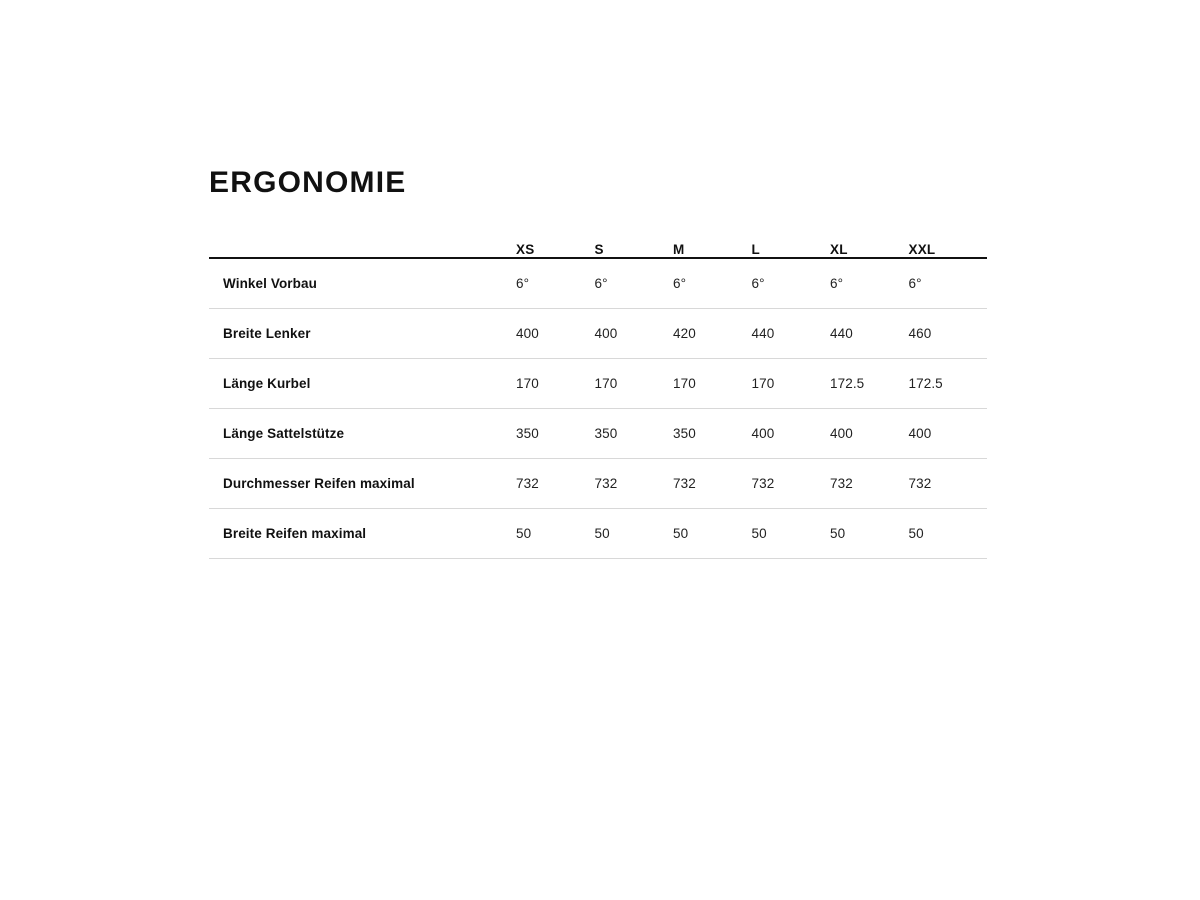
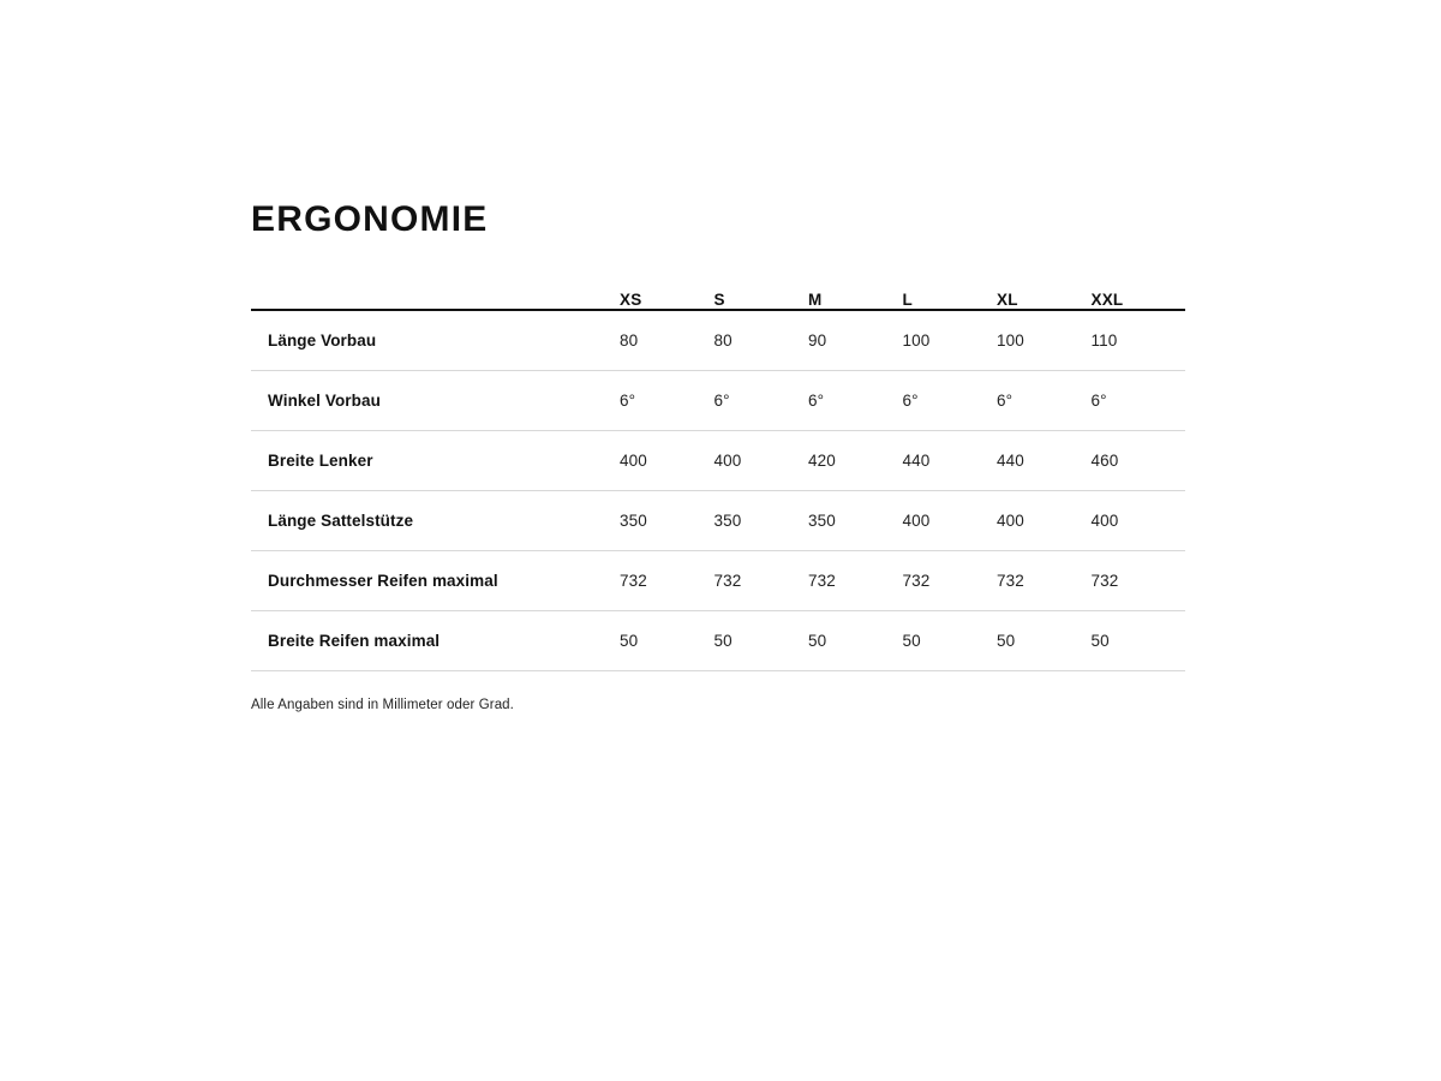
  ERGONOMIE
  	XS	S	M	L	XL	XXL
+ Länge Vorbau	80	80	90	100	100	110
  Winkel Vorbau	6°	6°	6°	6°	6°	6°
  Breite Lenker	400	400	420	440	440	460
- Länge Kurbel	170	170	170	170	172.5	172.5
  Länge Sattelstütze	350	350	350	400	400	400
  Durchmesser Reifen maximal	732	732	732	732	732	732
  Breite Reifen maximal	50	50	50	50	50	50
+ Alle Angaben sind in Millimeter oder Grad.
